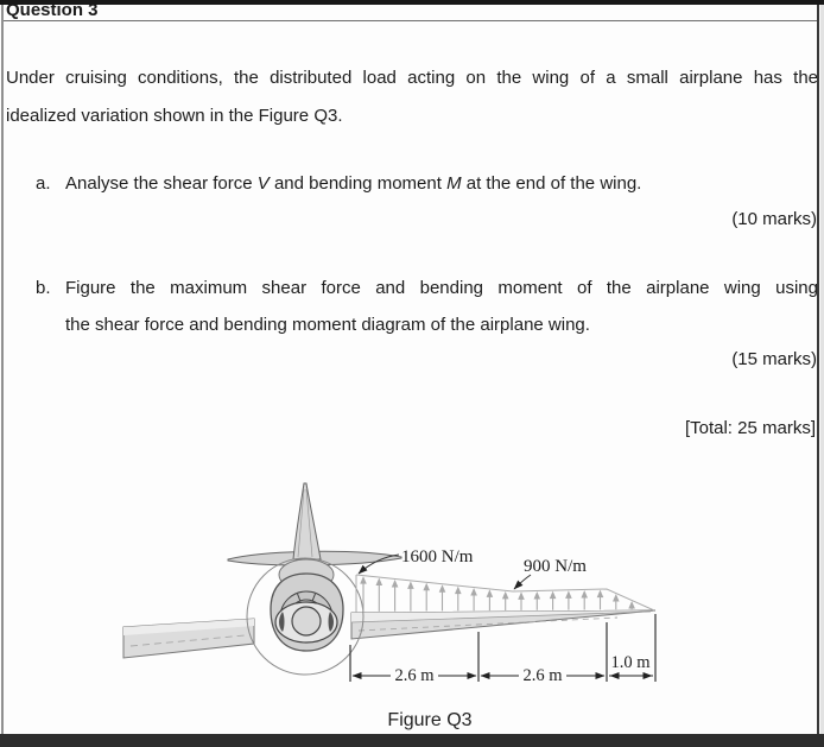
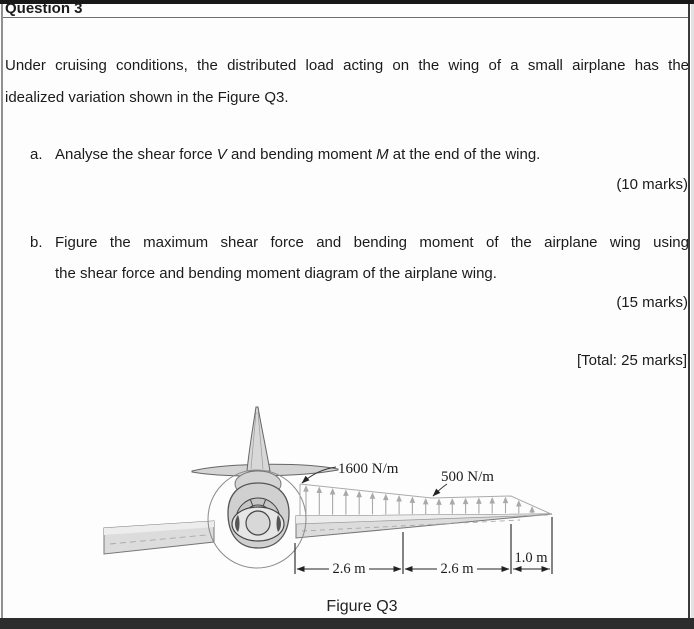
  Question 3
  Under cruising conditions, the distributed load acting on the wing of a small airplane has the
  idealized variation shown in the Figure Q3.
  a.
  Analyse the shear force V and bending moment M at the end of the wing.
  (10 marks)
  b.
  Figure the maximum shear force and bending moment of the airplane wing using
  the shear force and bending moment diagram of the airplane wing.
  (15 marks)
  [Total: 25 marks]
  1600 N/m
- 900 N/m
+ 500 N/m
  2.6 m
  2.6 m
  1.0 m
  Figure Q3
